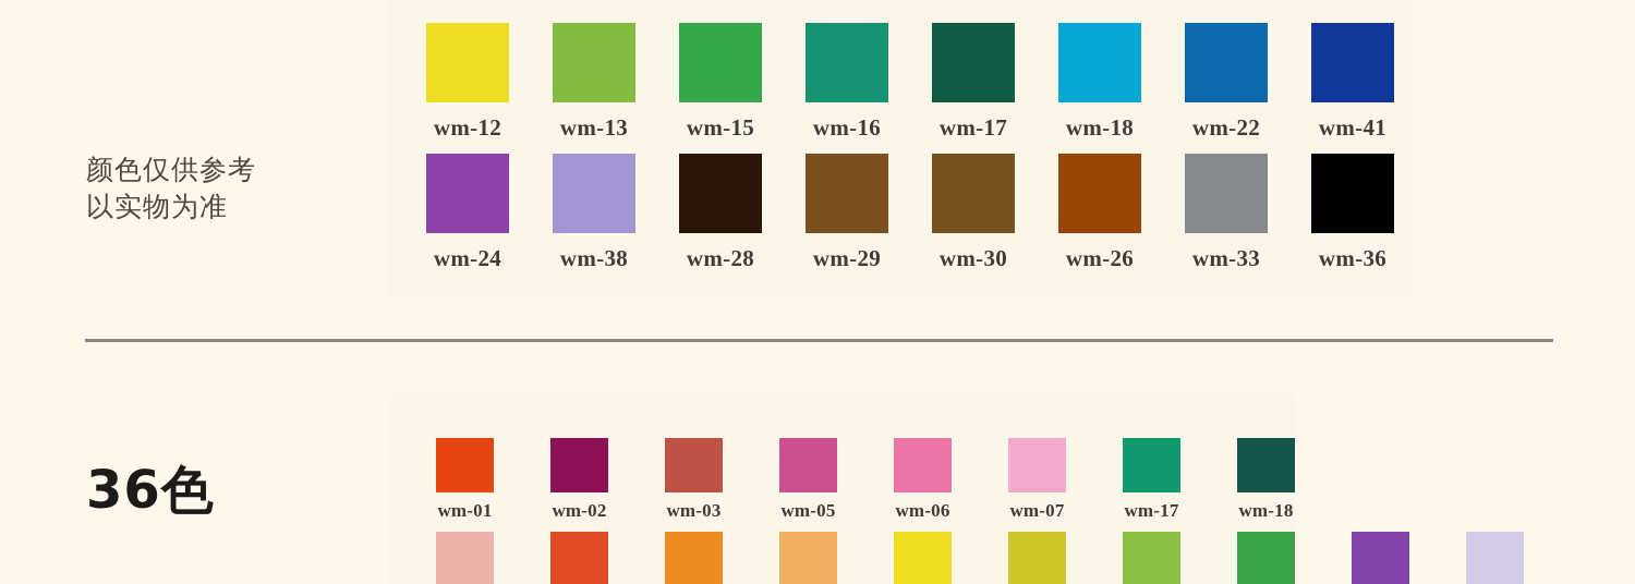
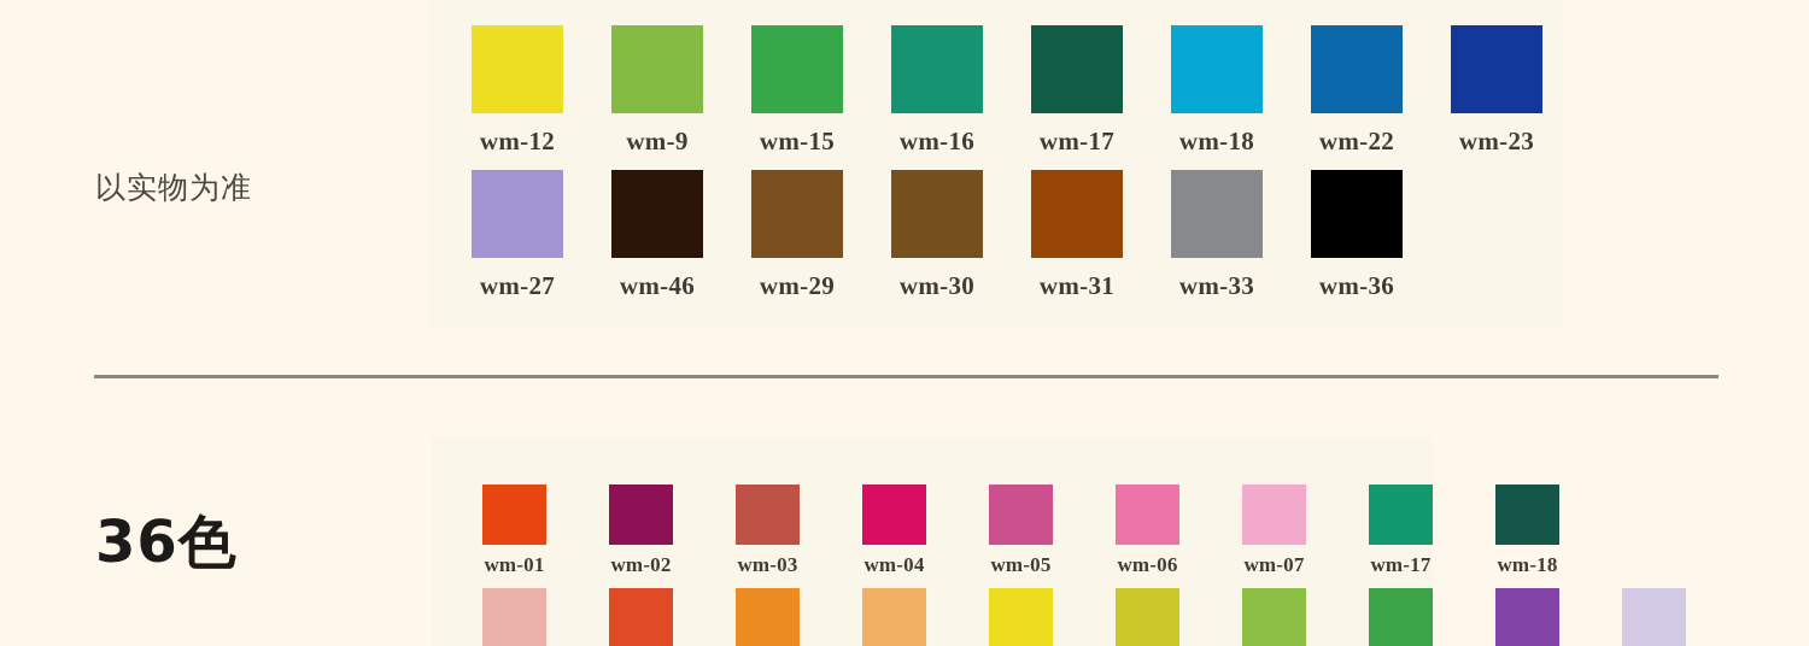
- 颜色仅供参考
  以实物为准
  wm-12
- wm-13
+ wm-9
  wm-15
  wm-16
  wm-17
  wm-18
  wm-22
- wm-41
+ wm-23
- wm-24
- wm-38
+ wm-27
- wm-28
+ wm-46
  wm-29
  wm-30
- wm-26
+ wm-31
  wm-33
  wm-36
  36色
  wm-01
  wm-02
  wm-03
+ wm-04
  wm-05
  wm-06
  wm-07
  wm-17
  wm-18
